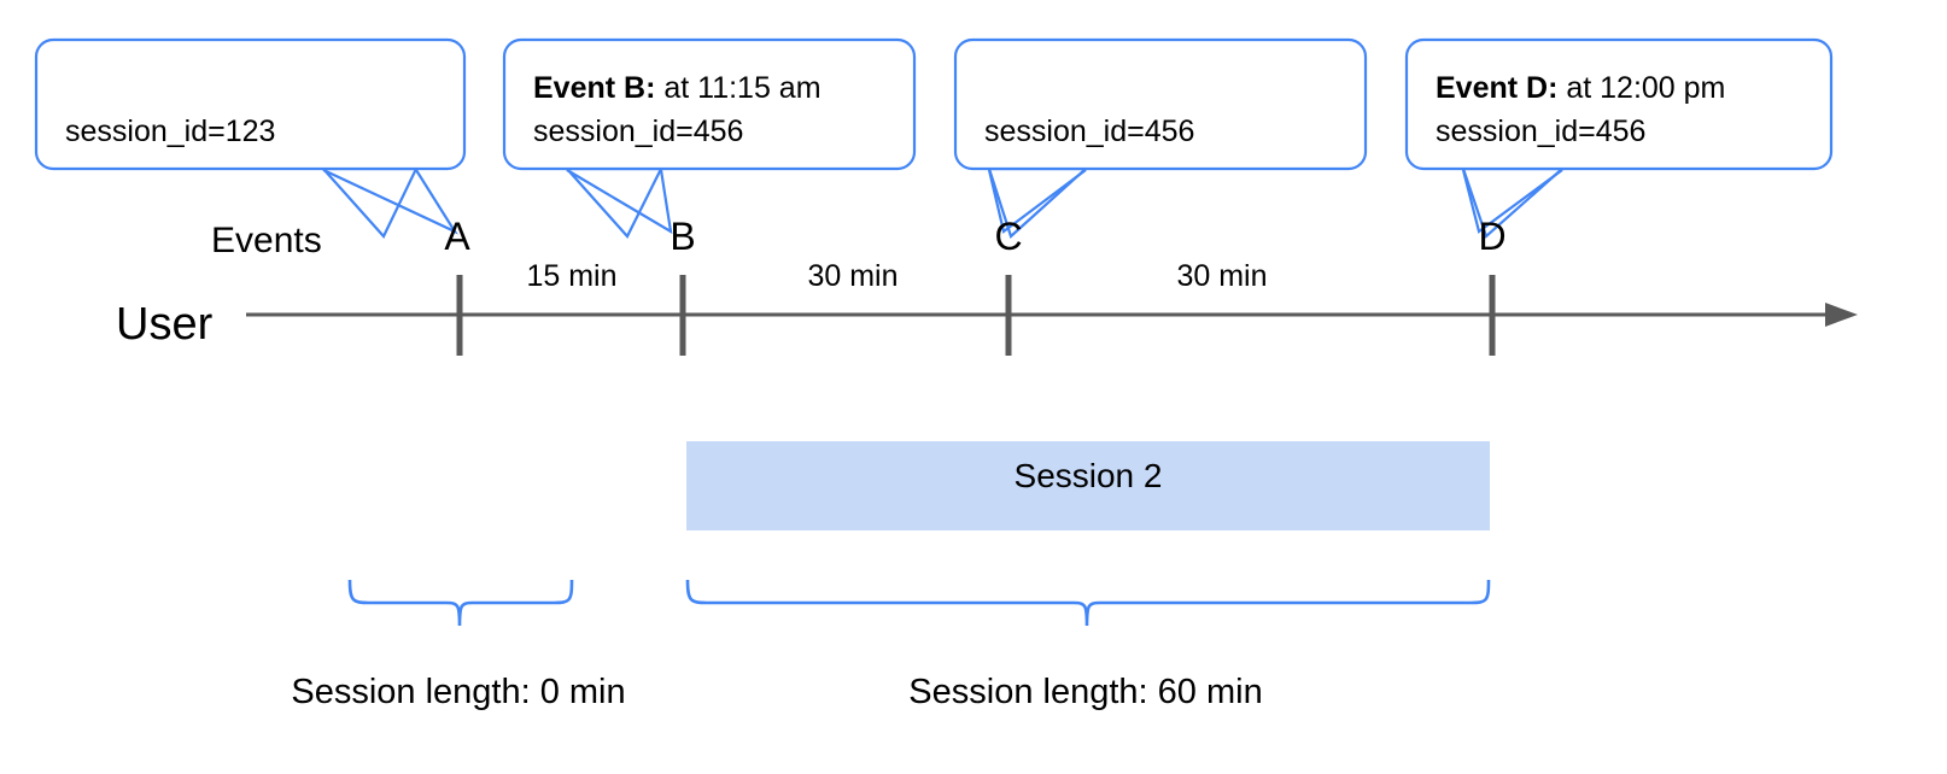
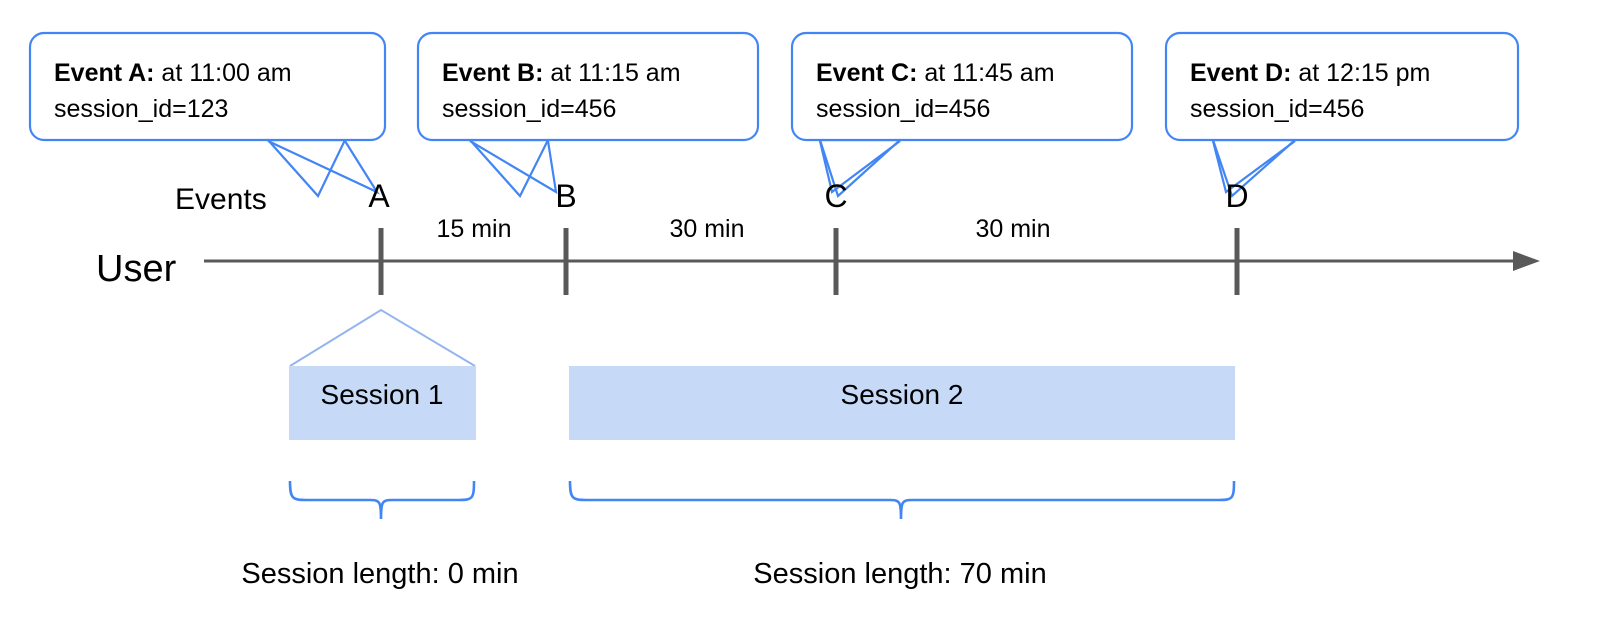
+ Event A: at 11:00 am
  session_id=123
  Event B: at 11:15 am
  session_id=456
+ Event C: at 11:45 am
  session_id=456
- Event D: at 12:00 pm
+ Event D: at 12:15 pm
  session_id=456
  Events
  User
  A
  B
  C
  D
  15 min
  30 min
  30 min
+ Session 1
  Session 2
  Session length: 0 min
- Session length: 60 min
+ Session length: 70 min
